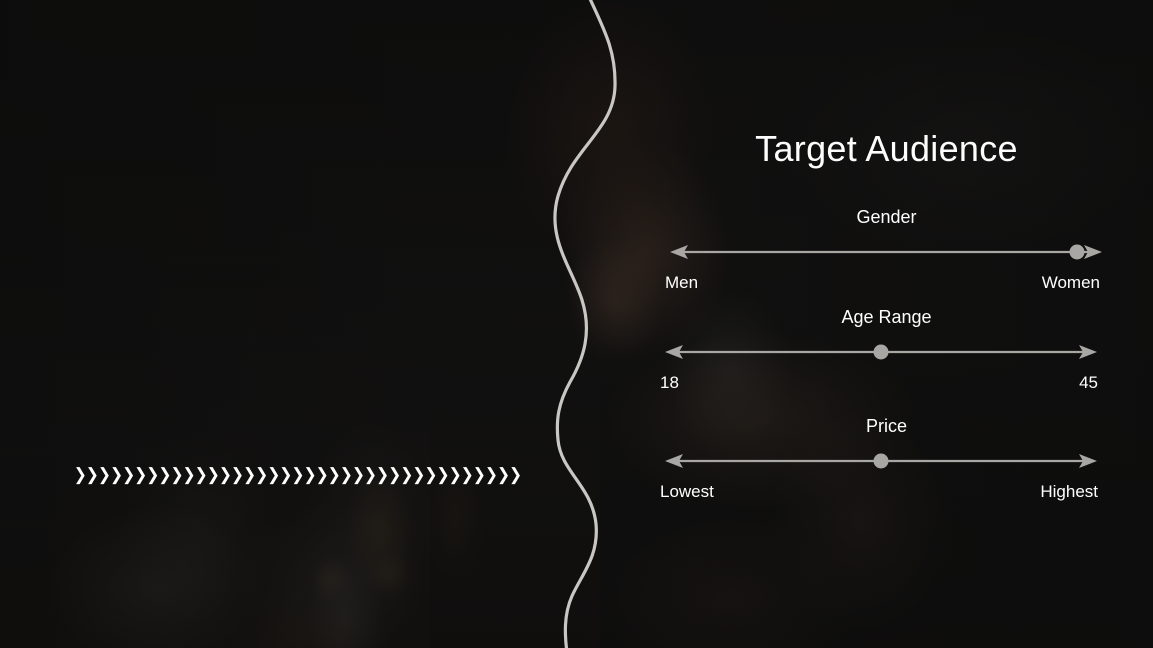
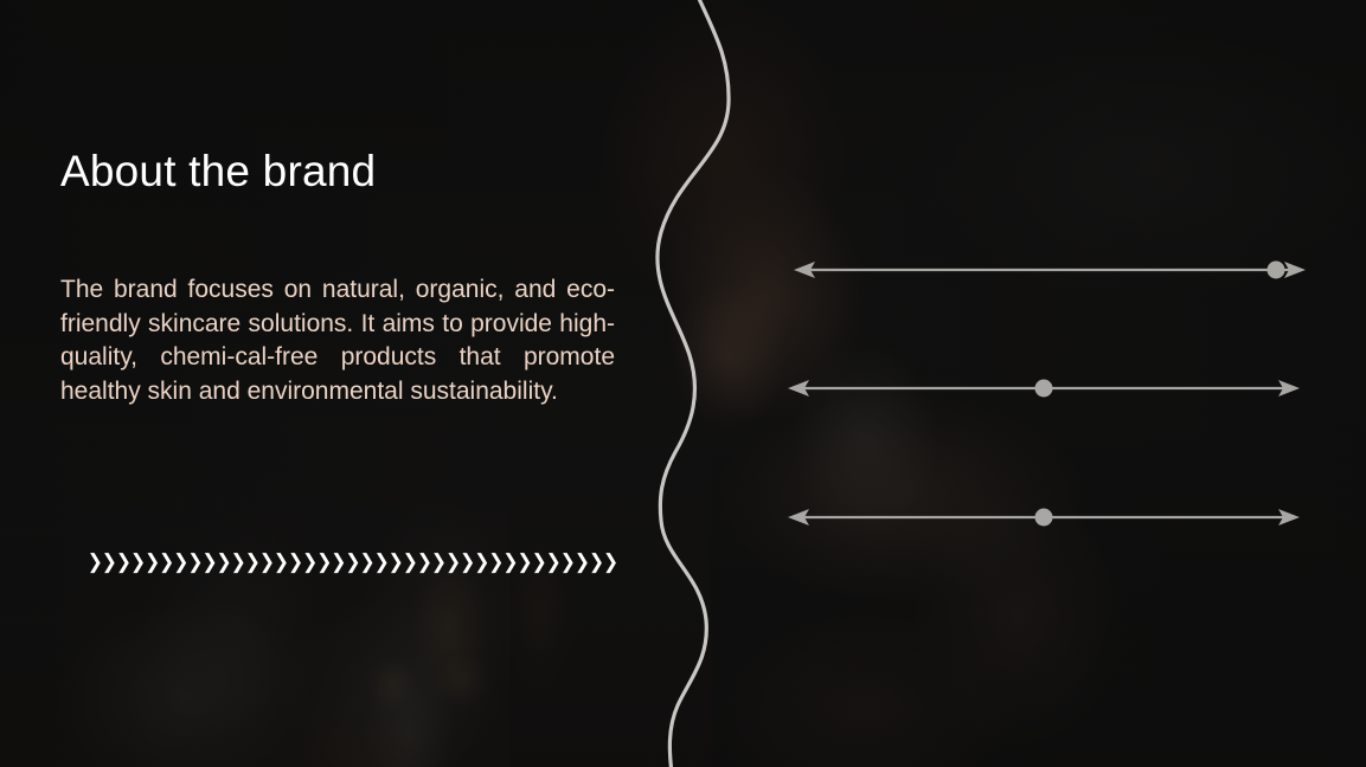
+ About the brand
+ The brand focuses on natural, organic, and eco-friendly skincare solutions. It aims to provide high-quality, chemi-cal-free products that promote healthy skin and environmental sustainability.
  ❯❯❯❯❯❯❯❯❯❯❯❯❯❯❯❯❯❯❯❯❯❯❯❯❯❯❯❯❯❯❯❯❯❯❯❯❯
- Target Audience
- Gender
- Men
- Women
- Age Range
- 18
- 45
- Price
- Lowest
- Highest
